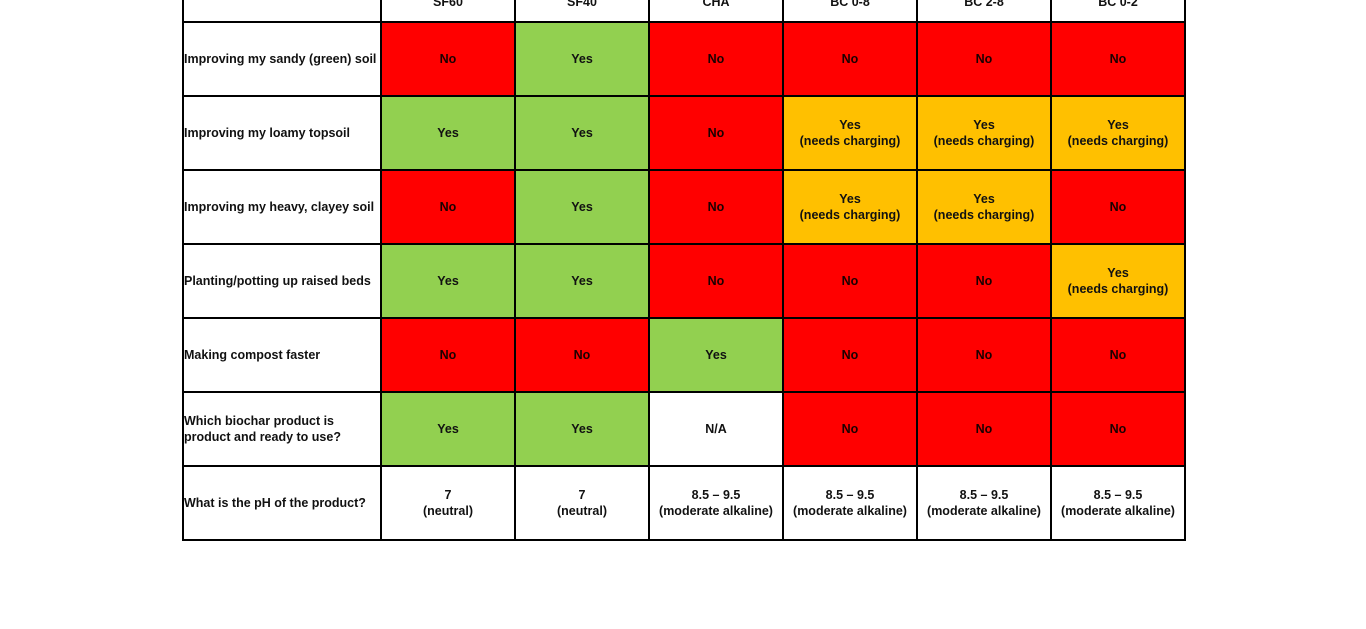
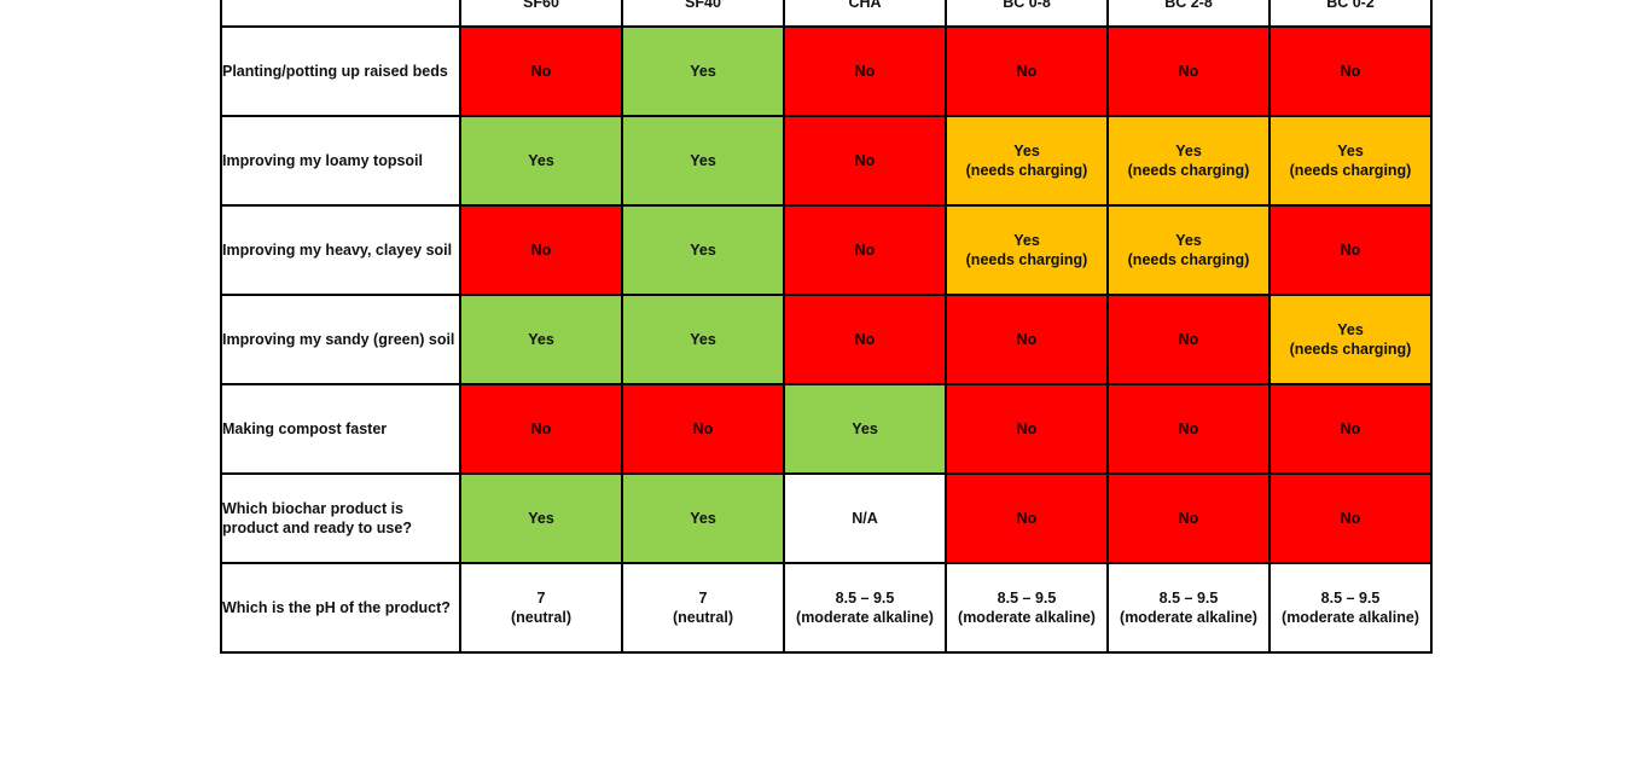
  	SF60	SF40	CHA	BC 0-8	BC 2-8	BC 0-2
- Improving my sandy (green) soil	No	Yes	No	No	No	No
+ Planting/potting up raised beds	No	Yes	No	No	No	No
  Improving my loamy topsoil	Yes	Yes	No	Yes (needs charging)	Yes (needs charging)	Yes (needs charging)
  Improving my heavy, clayey soil	No	Yes	No	Yes (needs charging)	Yes (needs charging)	No
- Planting/potting up raised beds	Yes	Yes	No	No	No	Yes (needs charging)
+ Improving my sandy (green) soil	Yes	Yes	No	No	No	Yes (needs charging)
  Making compost faster	No	No	Yes	No	No	No
  Which biochar product is product and ready to use?	Yes	Yes	N/A	No	No	No
- What is the pH of the product?	7 (neutral)	7 (neutral)	8.5 – 9.5 (moderate alkaline)	8.5 – 9.5 (moderate alkaline)	8.5 – 9.5 (moderate alkaline)	8.5 – 9.5 (moderate alkaline)
+ Which is the pH of the product?	7 (neutral)	7 (neutral)	8.5 – 9.5 (moderate alkaline)	8.5 – 9.5 (moderate alkaline)	8.5 – 9.5 (moderate alkaline)	8.5 – 9.5 (moderate alkaline)
